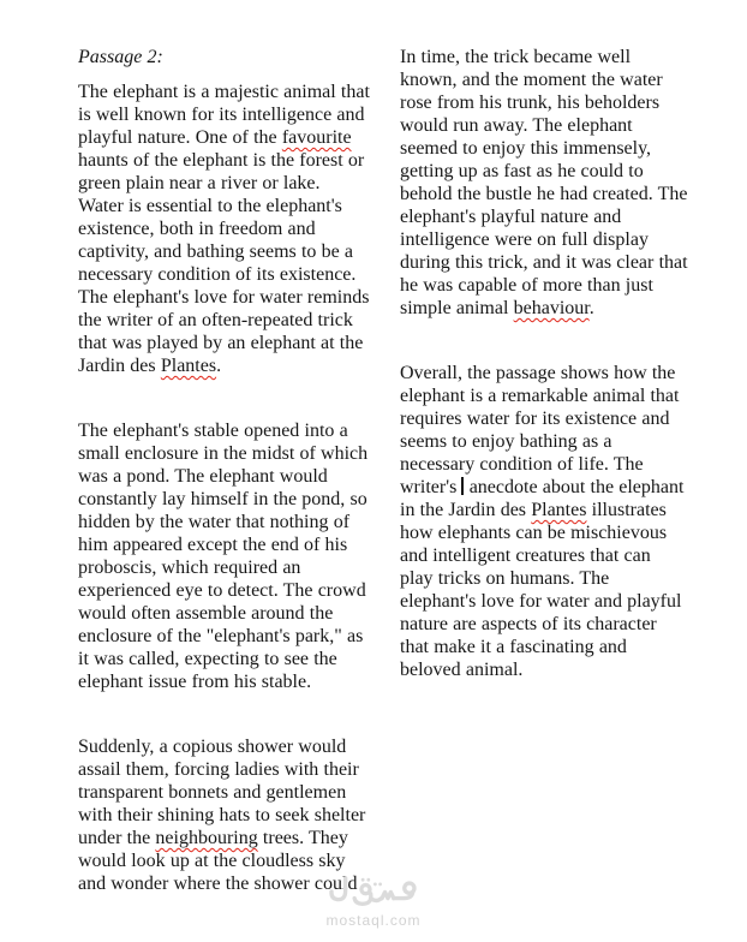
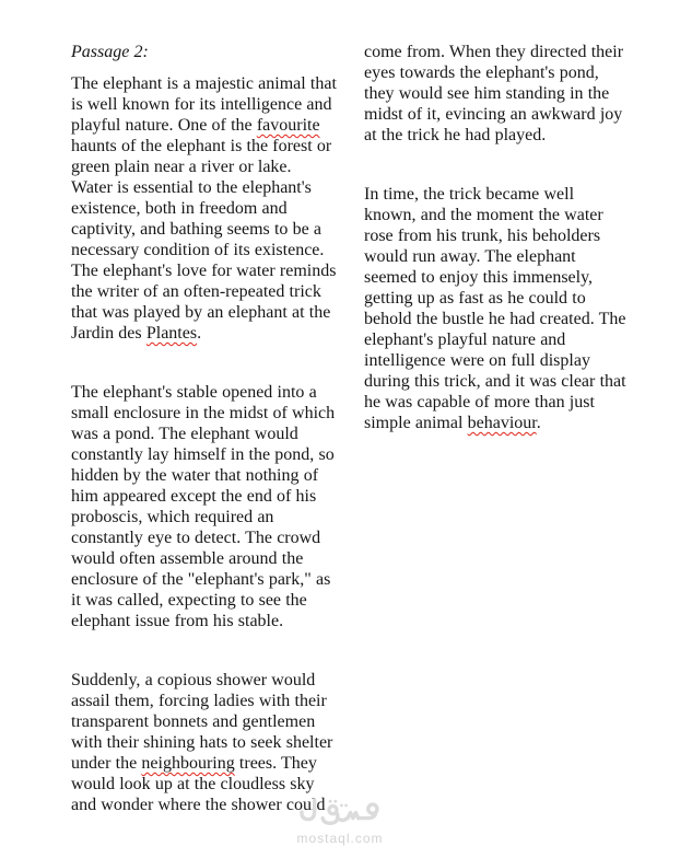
  Passage 2:
  The elephant is a majestic animal that is well known for its intelligence and playful nature. One of the favourite haunts of the elephant is the forest or green plain near a river or lake. Water is essential to the elephant's existence, both in freedom and captivity, and bathing seems to be a necessary condition of its existence. The elephant's love for water reminds the writer of an often-repeated trick that was played by an elephant at the Jardin des Plantes.
- The elephant's stable opened into a small enclosure in the midst of which was a pond. The elephant would constantly lay himself in the pond, so hidden by the water that nothing of him appeared except the end of his proboscis, which required an experienced eye to detect. The crowd would often assemble around the enclosure of the "elephant's park," as it was called, expecting to see the elephant issue from his stable.
+ The elephant's stable opened into a small enclosure in the midst of which was a pond. The elephant would constantly lay himself in the pond, so hidden by the water that nothing of him appeared except the end of his proboscis, which required an constantly eye to detect. The crowd would often assemble around the enclosure of the "elephant's park," as it was called, expecting to see the elephant issue from his stable.
  Suddenly, a copious shower would assail them, forcing ladies with their transparent bonnets and gentlemen with their shining hats to seek shelter under the neighbouring trees. They would look up at the cloudless sky and wonder where the shower coud
+ come from. When they directed their eyes towards the elephant's pond, they would see him standing in the midst of it, evincing an awkward joy at the trick he had played.
  In time, the trick became well known, and the moment the water rose from his trunk, his beholders would run away. The elephant seemed to enjoy this immensely, getting up as fast as he could to behold the bustle he had created. The elephant's playful nature and intelligence were on full display during this trick, and it was clear that he was capable of more than just simple animal behaviour.
- Overall, the passage shows how the elephant is a remarkable animal that requires water for its existence and seems to enjoy bathing as a necessary condition of life. The writer's anecdote about the elephant in the Jardin des Plantes illustrates how elephants can be mischievous and intelligent creatures that can play tricks on humans. The elephant's love for water and playful nature are aspects of its character that make it a fascinating and beloved animal.
  mostaql.com
